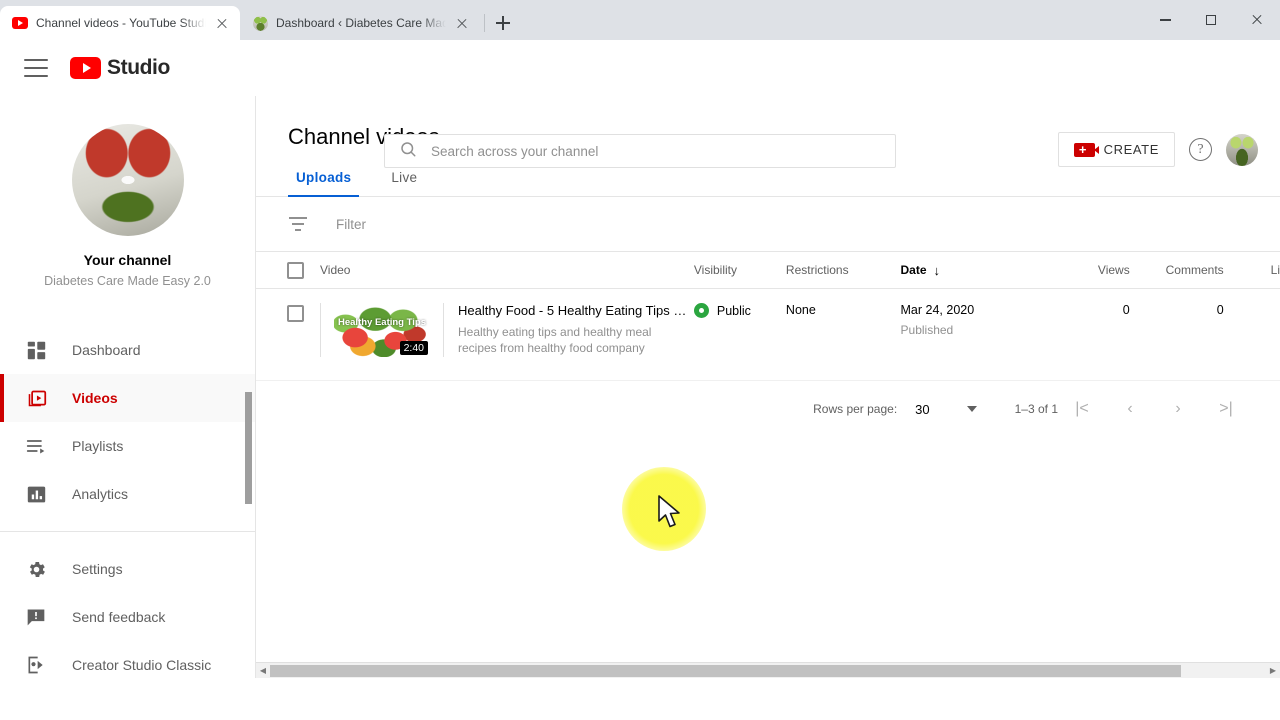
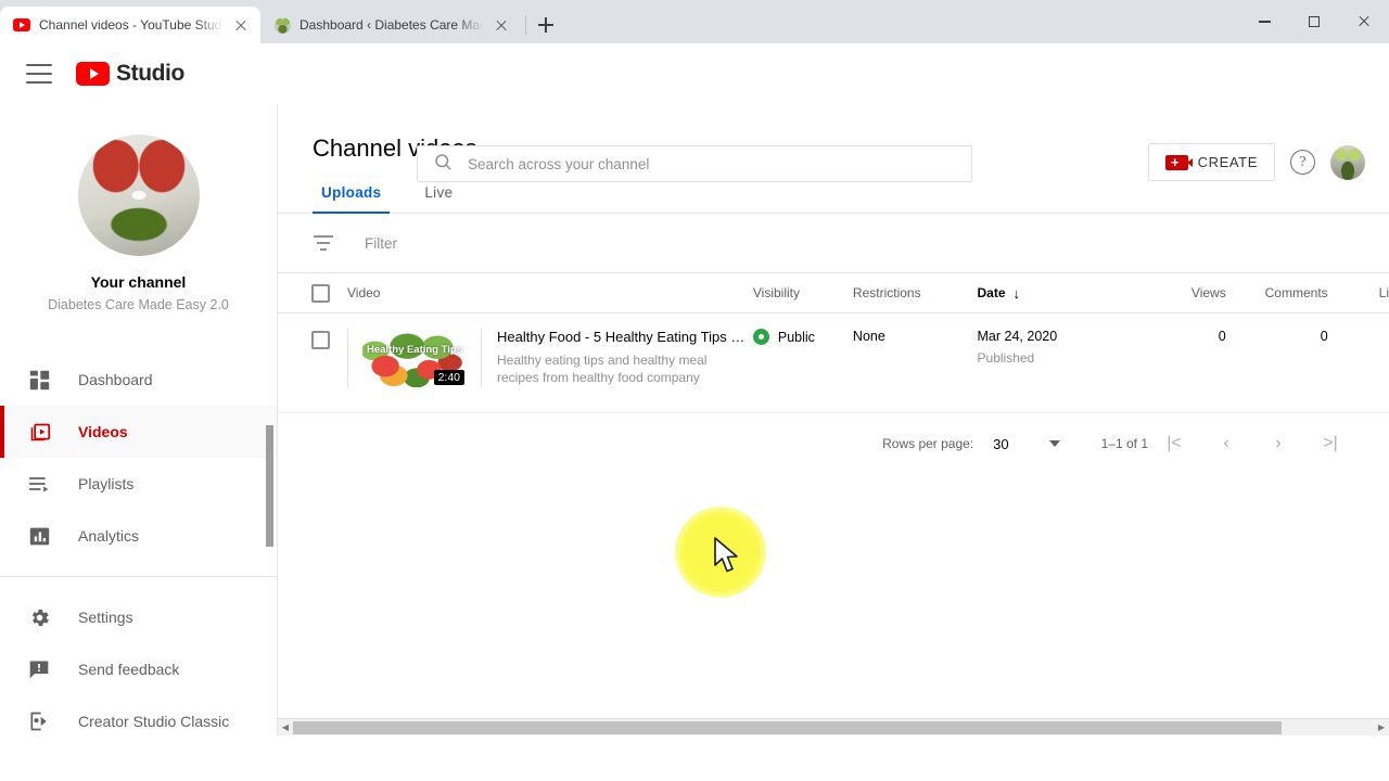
  Channel videos - YouTube Studi
  Dashboard ‹ Diabetes Care Mad
  Studio
  Search across your channel
  CREATE
  ?
  Your channel
  Diabetes Care Made Easy 2.0
  Dashboard
  Videos
  Playlists
  Analytics
  Settings
  Send feedback
  Creator Studio Classic
  Uploads
  Live
  Filter
  Video
  Visibility
  Restrictions
  Date
  ↓
  Views
  Comments
  Li
  Healthy Eating Tips
  2:40
  Healthy Food - 5 Healthy Eating Tips N
  Healthy eating tips and healthy meal recipes from healthy food company
  Public
  None
  Mar 24, 2020
  Published
  0
  0
  Rows per page:
  30
- 1–3 of 1
+ 1–1 of 1
  |<
  ‹
  ›
  >|
  ◀
  ▶
